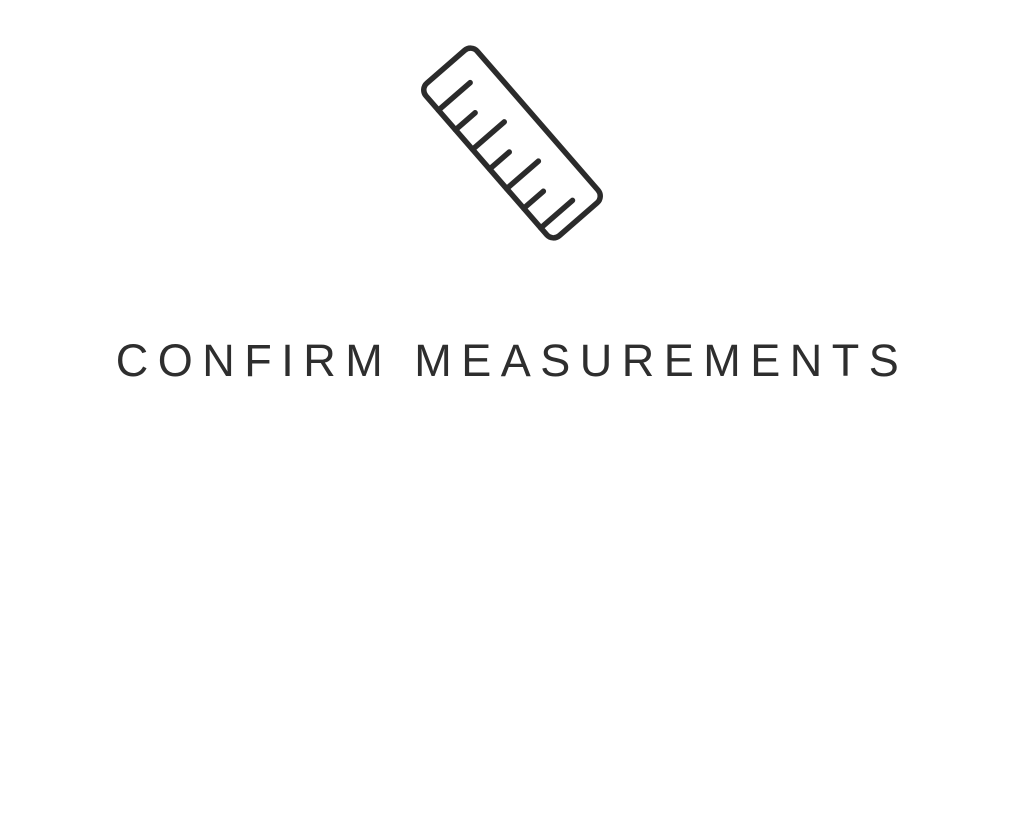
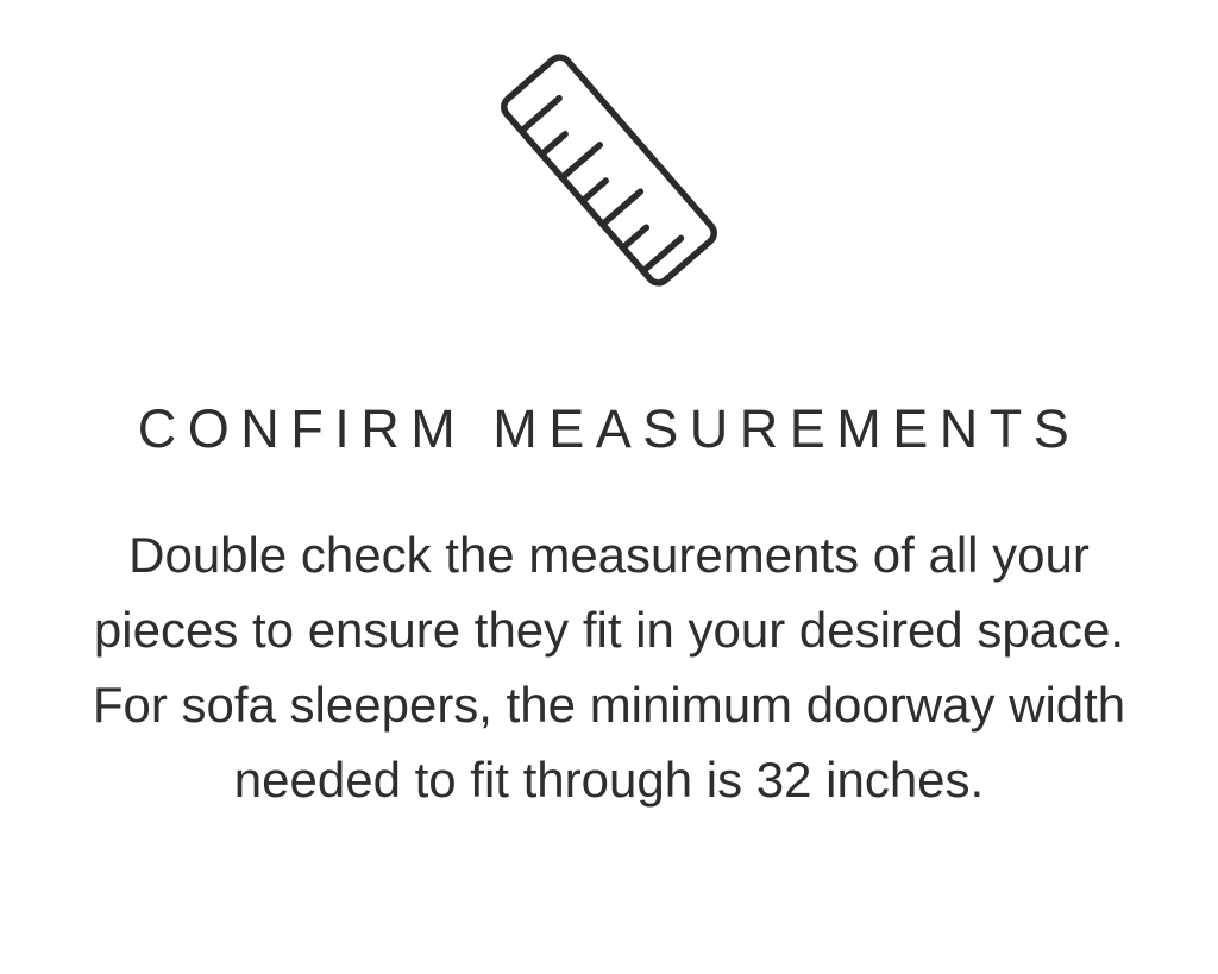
  CONFIRM MEASUREMENTS
+ Double check the measurements of all your pieces to ensure they fit in your desired space. For sofa sleepers, the minimum doorway width needed to fit through is 32 inches.
